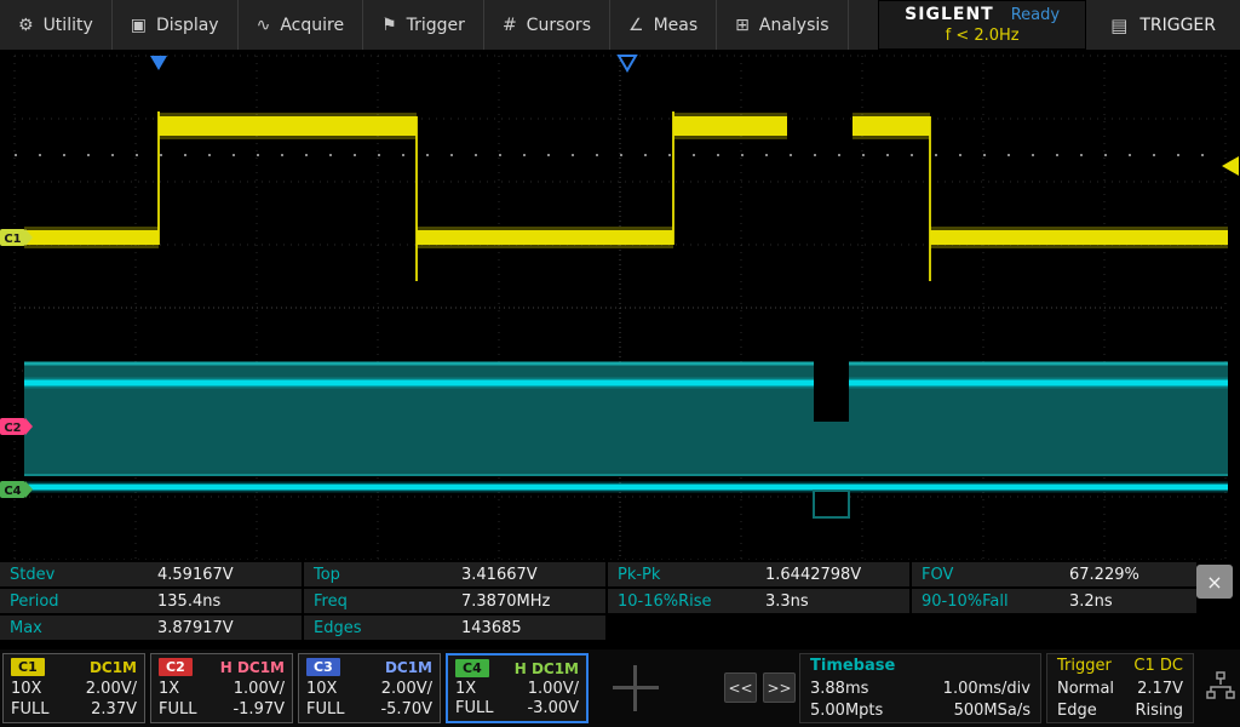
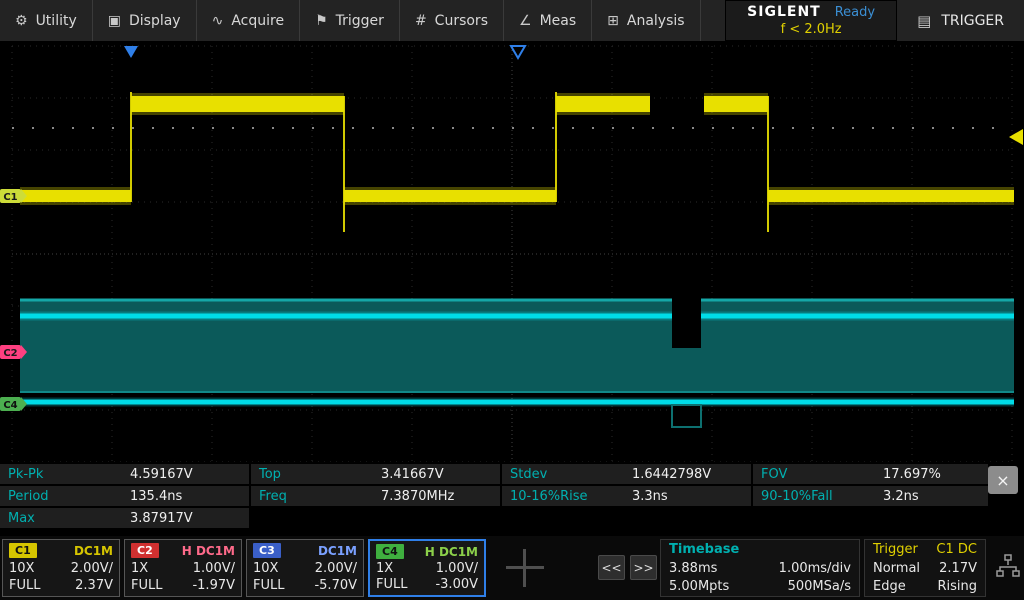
  ⚙
  Utility
  ▣
  Display
  ∿
  Acquire
  ⚑
  Trigger
  #
  Cursors
  ∠
  Meas
  ⊞
  Analysis
  SIGLENT
  Ready
  f < 2.0Hz
  ▤
  TRIGGER
  C1
  C2
  C4
- Stdev
+ Pk-Pk
  4.59167V
  Top
  3.41667V
- Pk-Pk
+ Stdev
  1.6442798V
  FOV
- 67.229%
+ 17.697%
  Period
  135.4ns
  Freq
  7.3870MHz
  10-16%Rise
  3.3ns
  90-10%Fall
  3.2ns
  Max
  3.87917V
- Edges
- 143685
  ×
  C1
  DC1M
  10X
  2.00V/
  FULL
  2.37V
  C2
  H DC1M
  1X
  1.00V/
  FULL
  -1.97V
  C3
  DC1M
  10X
  2.00V/
  FULL
  -5.70V
  C4
  H DC1M
  1X
  1.00V/
  FULL
  -3.00V
  <<
  >>
  Timebase
  3.88ms
  1.00ms/div
  5.00Mpts
  500MSa/s
  Trigger
  C1 DC
  Normal
  2.17V
  Edge
  Rising
